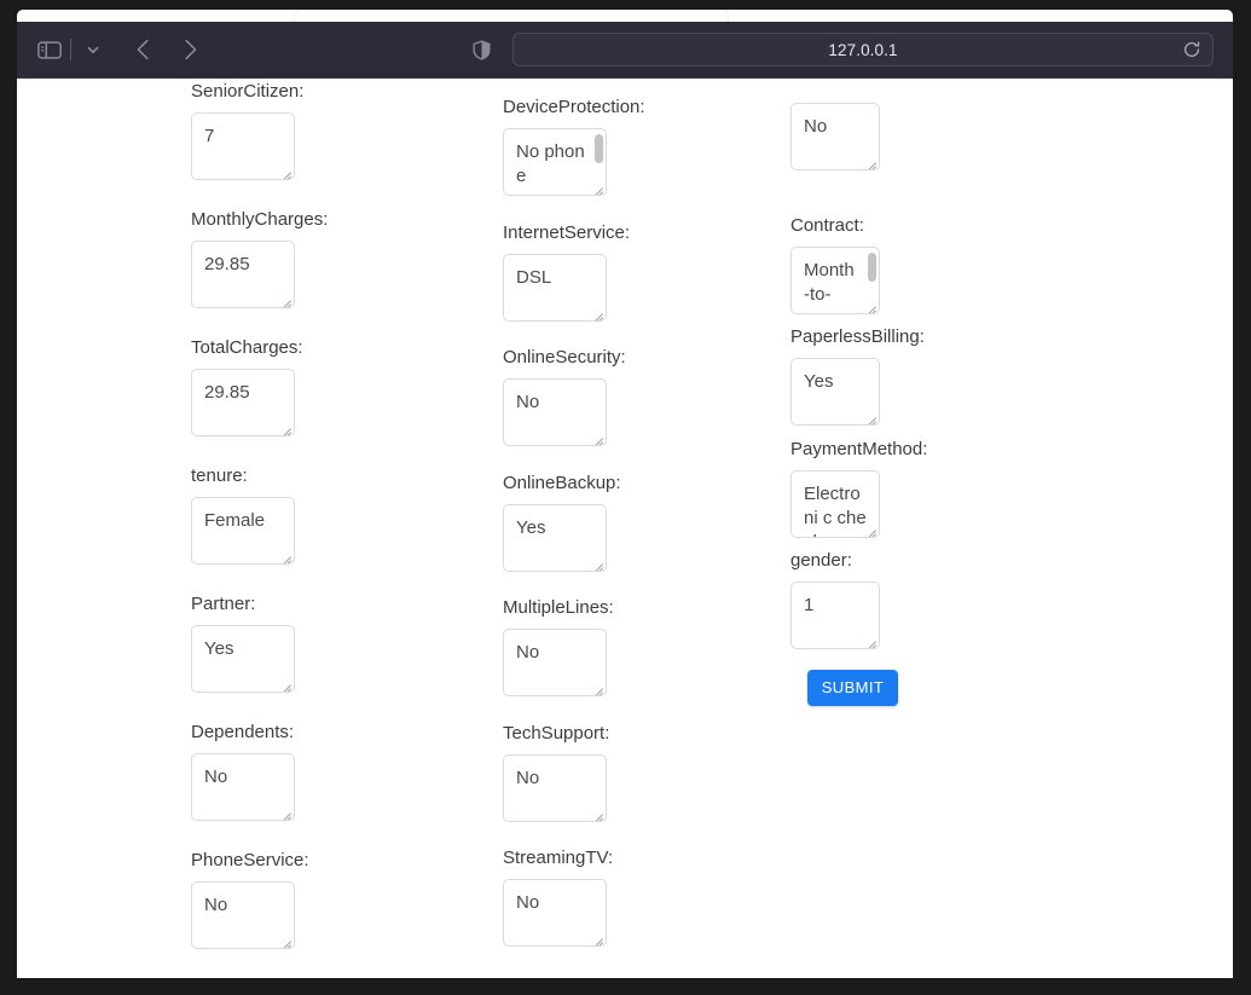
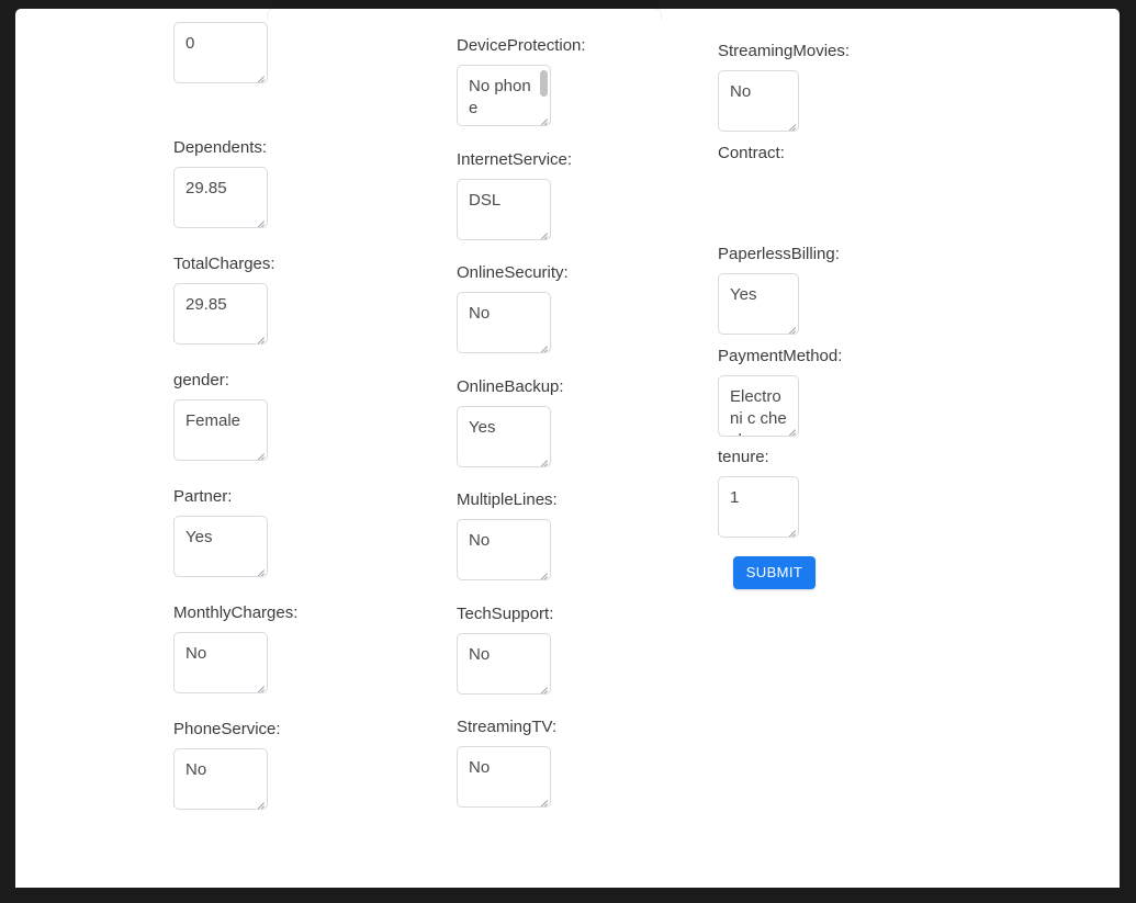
- 127.0.0.1
- SeniorCitizen:
- 7
+ 0
- MonthlyCharges:
+ Dependents:
  29.85
  TotalCharges:
  29.85
- tenure:
+ gender:
  Female
  Partner:
  Yes
- Dependents:
+ MonthlyCharges:
  No
  PhoneService:
  No
  DeviceProtection:
  No phone
  InternetService:
  DSL
  OnlineSecurity:
  No
  OnlineBackup:
  Yes
  MultipleLines:
  No
  TechSupport:
  No
  StreamingTV:
  No
+ StreamingMovies:
  No
  Contract:
- Month -to-
  PaperlessBilling:
  Yes
  PaymentMethod:
  Electroni c che
- gender:
+ tenure:
  1
  SUBMIT
